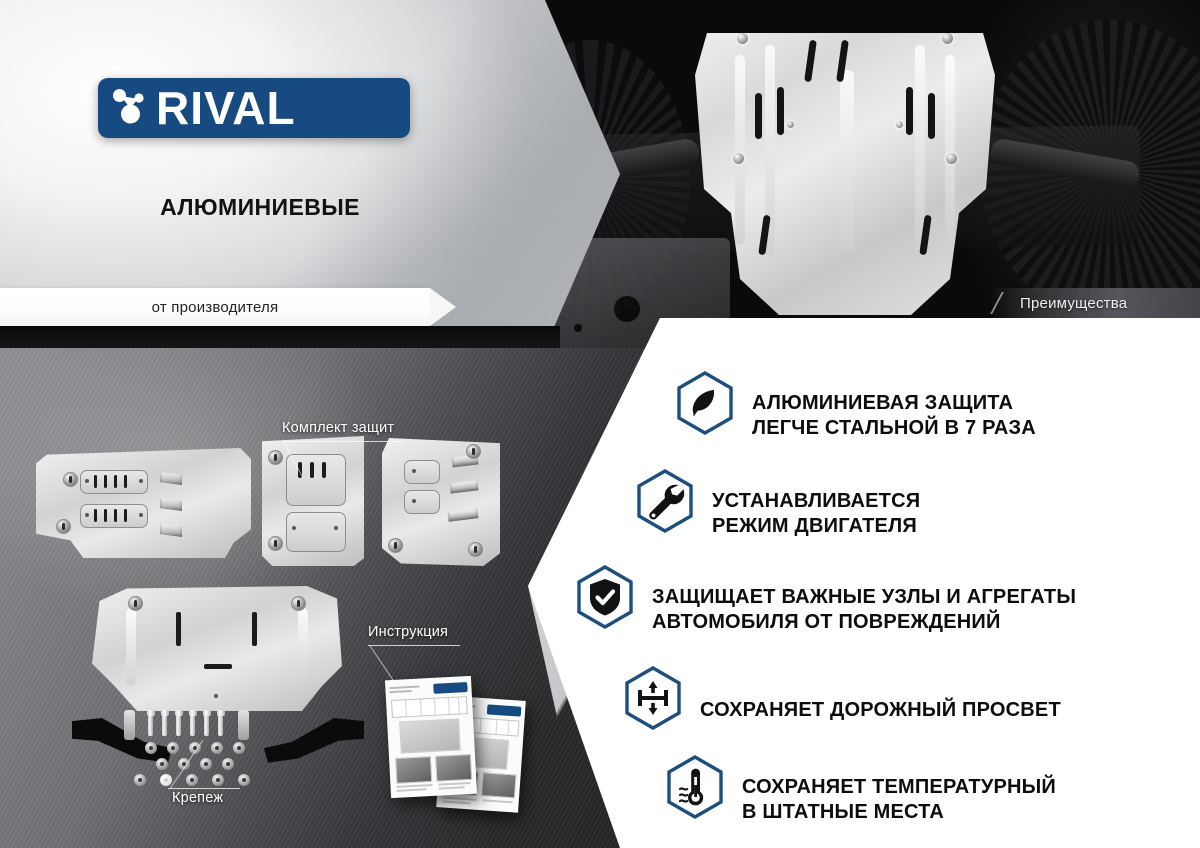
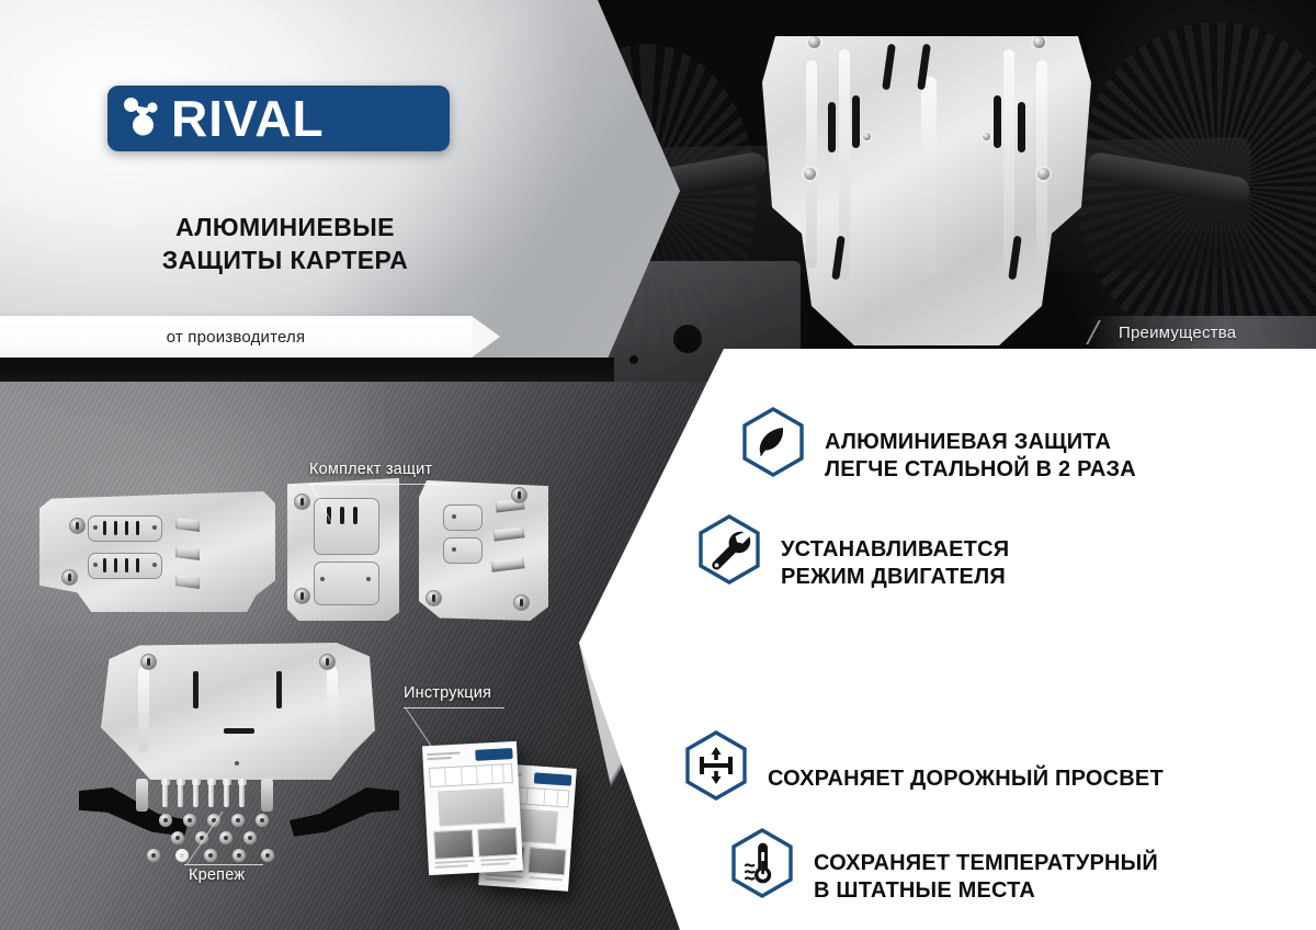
  Преимущества
  RIVAL
  АЛЮМИНИЕВЫЕ
+ ЗАЩИТЫ КАРТЕРА
  от производителя
  Комплект защит
  Инструкция
  Крепеж
  АЛЮМИНИЕВАЯ ЗАЩИТА
- ЛЕГЧЕ СТАЛЬНОЙ В 7 РАЗА
+ ЛЕГЧЕ СТАЛЬНОЙ В 2 РАЗА
  УСТАНАВЛИВАЕТСЯ
  РЕЖИМ ДВИГАТЕЛЯ
- ЗАЩИЩАЕТ ВАЖНЫЕ УЗЛЫ И АГРЕГАТЫ
- АВТОМОБИЛЯ ОТ ПОВРЕЖДЕНИЙ
  СОХРАНЯЕТ ДОРОЖНЫЙ ПРОСВЕТ
  СОХРАНЯЕТ ТЕМПЕРАТУРНЫЙ
  В ШТАТНЫЕ МЕСТА
